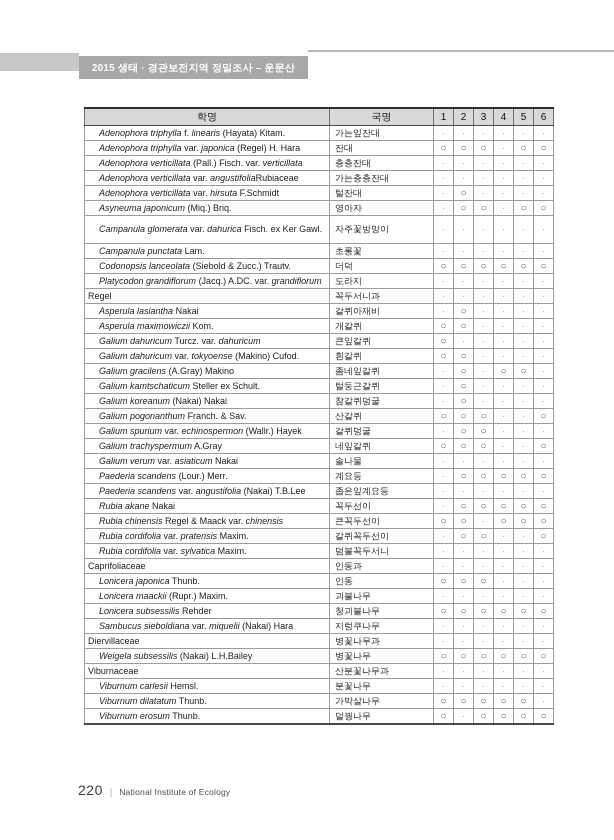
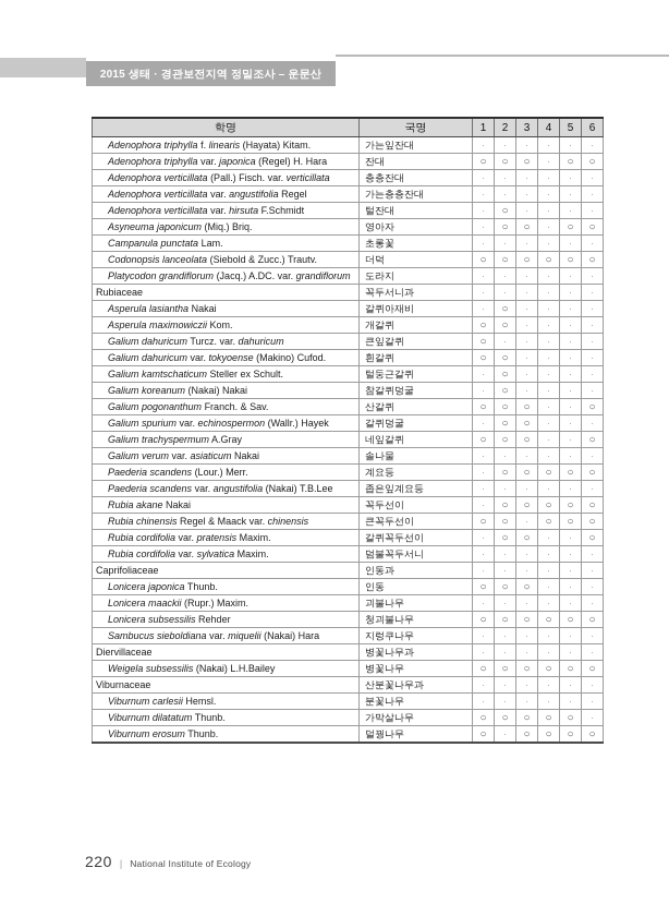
  2015 생태 · 경관보전지역 정밀조사 – 운문산
  학명	국명	1	2	3	4	5	6
  Adenophora triphylla f. linearis (Hayata) Kitam.	가는잎잔대	·	·	·	·	·	·
  Adenophora triphylla var. japonica (Regel) H. Hara	잔대	○	○	○	·	○	○
  Adenophora verticillata (Pall.) Fisch. var. verticillata	층층잔대	·	·	·	·	·	·
- Adenophora verticillata var. angustifoliaRubiaceae	가는층층잔대	·	·	·	·	·	·
+ Adenophora verticillata var. angustifolia Regel	가는층층잔대	·	·	·	·	·	·
  Adenophora verticillata var. hirsuta F.Schmidt	털잔대	·	○	·	·	·	·
  Asyneuma japonicum (Miq.) Briq.	영아자	·	○	○	·	○	○
- Campanula glomerata var. dahurica Fisch. ex Ker Gawl.	자주꽃방망이	·	·	·	·	·	·
  Campanula punctata Lam.	초롱꽃	·	·	·	·	·	·
  Codonopsis lanceolata (Siebold & Zucc.) Trautv.	더덕	○	○	○	○	○	○
  Platycodon grandiflorum (Jacq.) A.DC. var. grandiflorum	도라지	·	·	·	·	·	·
- Regel	꼭두서니과	·	·	·	·	·	·
+ Rubiaceae	꼭두서니과	·	·	·	·	·	·
  Asperula lasiantha Nakai	갈퀴아재비	·	○	·	·	·	·
  Asperula maximowiczii Kom.	개갈퀴	○	○	·	·	·	·
  Galium dahuricum Turcz. var. dahuricum	큰잎갈퀴	○	·	·	·	·	·
  Galium dahuricum var. tokyoense (Makino) Cufod.	흰갈퀴	○	○	·	·	·	·
- Galium gracilens (A.Gray) Makino	좀네잎갈퀴	·	○	·	○	○	·
  Galium kamtschaticum Steller ex Schult.	털둥근갈퀴	·	○	·	·	·	·
  Galium koreanum (Nakai) Nakai	참갈퀴덩굴	·	○	·	·	·	·
  Galium pogonanthum Franch. & Sav.	산갈퀴	○	○	○	·	·	○
  Galium spurium var. echinospermon (Wallr.) Hayek	갈퀴덩굴	·	○	○	·	·	·
  Galium trachyspermum A.Gray	네잎갈퀴	○	○	○	·	·	○
  Galium verum var. asiaticum Nakai	솔나물	·	·	·	·	·	·
  Paederia scandens (Lour.) Merr.	계요등	·	○	○	○	○	○
  Paederia scandens var. angustifolia (Nakai) T.B.Lee	좁은잎계요등	·	·	·	·	·	·
  Rubia akane Nakai	꼭두선이	·	○	○	○	○	○
  Rubia chinensis Regel & Maack var. chinensis	큰꼭두선이	○	○	·	○	○	○
  Rubia cordifolia var. pratensis Maxim.	갈퀴꼭두선이	·	○	○	·	·	○
  Rubia cordifolia var. sylvatica Maxim.	덤불꼭두서니	·	·	·	·	·	·
  Caprifoliaceae	인동과	·	·	·	·	·	·
  Lonicera japonica Thunb.	인동	○	○	○	·	·	·
  Lonicera maackii (Rupr.) Maxim.	괴불나무	·	·	·	·	·	·
  Lonicera subsessilis Rehder	청괴불나무	○	○	○	○	○	○
  Sambucus sieboldiana var. miquelii (Nakai) Hara	지렁쿠나무	·	·	·	·	·	·
  Diervillaceae	병꽃나무과	·	·	·	·	·	·
  Weigela subsessilis (Nakai) L.H.Bailey	병꽃나무	○	○	○	○	○	○
  Viburnaceae	산분꽃나무과	·	·	·	·	·	·
  Viburnum carlesii Hemsl.	분꽃나무	·	·	·	·	·	·
  Viburnum dilatatum Thunb.	가막살나무	○	○	○	○	○	·
  Viburnum erosum Thunb.	덜꿩나무	○	·	○	○	○	○
  220
  |
  National Institute of Ecology
